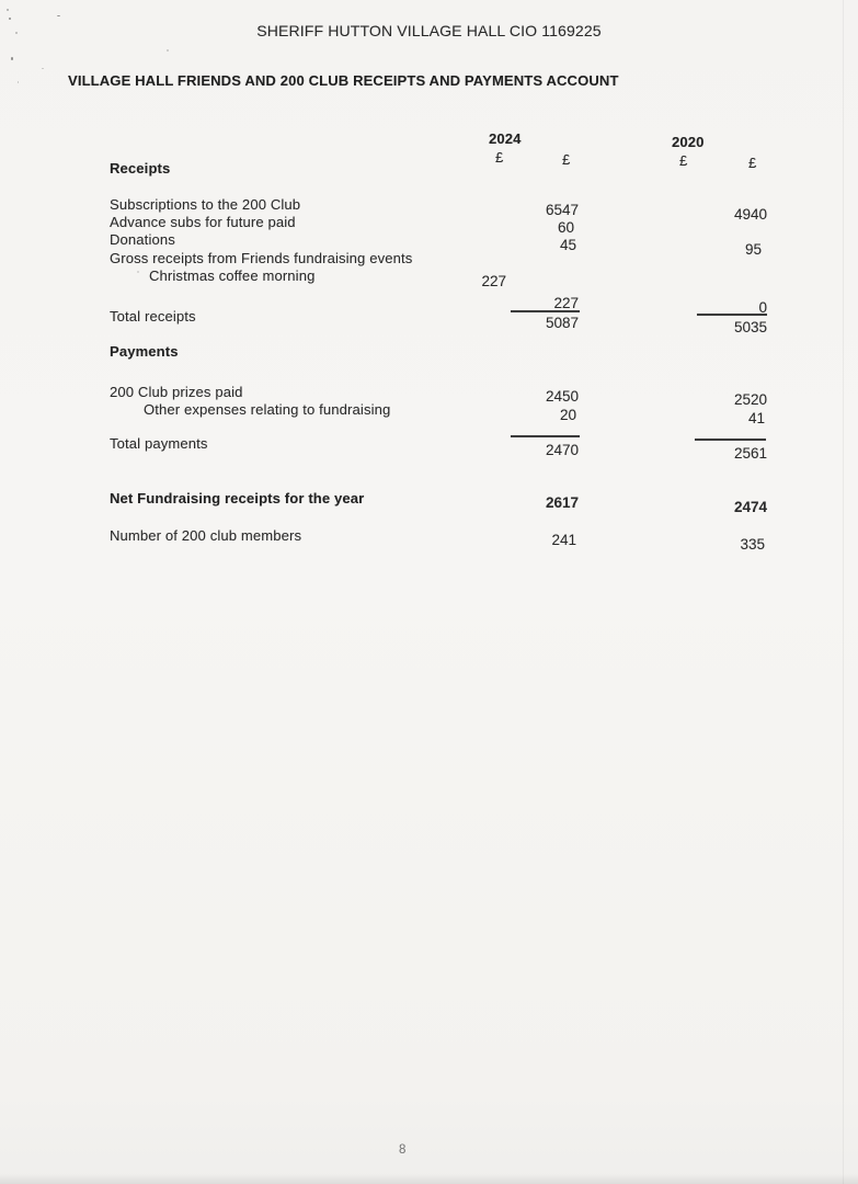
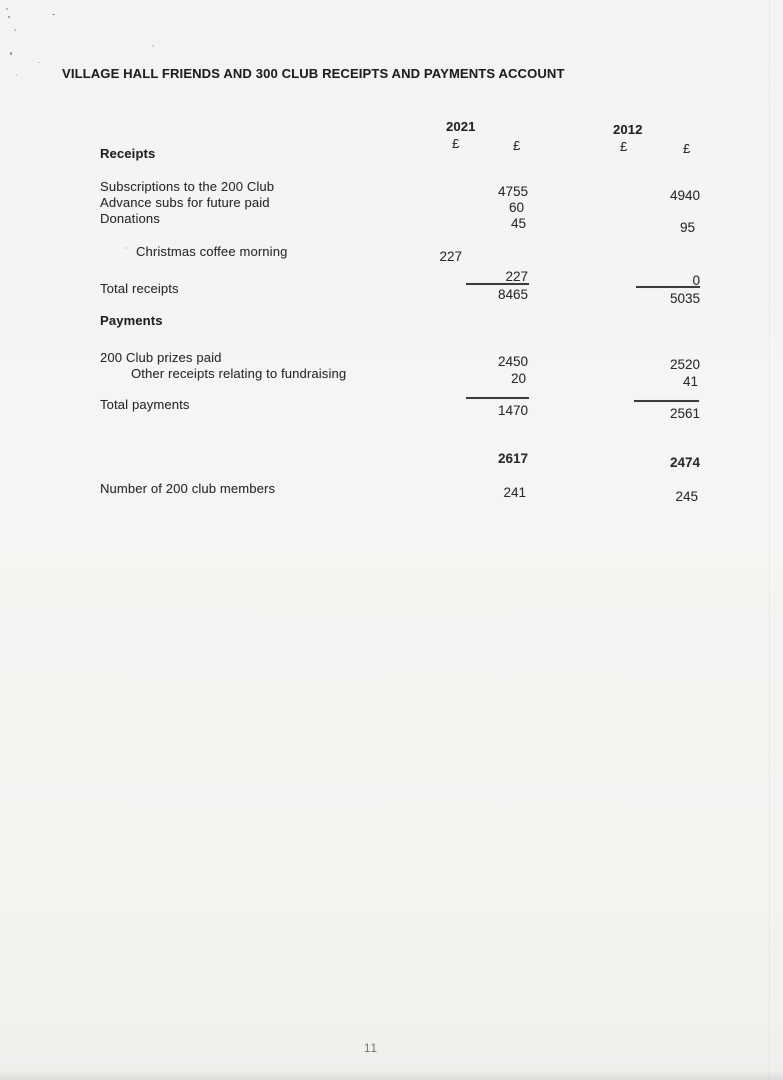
- SHERIFF HUTTON VILLAGE HALL CIO 1169225
- VILLAGE HALL FRIENDS AND 200 CLUB RECEIPTS AND PAYMENTS ACCOUNT
+ VILLAGE HALL FRIENDS AND 300 CLUB RECEIPTS AND PAYMENTS ACCOUNT
- 2024
+ 2021
- 2020
+ 2012
  £
  £
  £
  £
  Receipts
  Subscriptions to the 200 Club
- 6547
+ 4755
  4940
  Advance subs for future paid
  60
  Donations
  45
  95
- Gross receipts from Friends fundraising events
  Christmas coffee morning
  227
  227
  0
  Total receipts
- 5087
+ 8465
  5035
  Payments
  200 Club prizes paid
  2450
  2520
- Other expenses relating to fundraising
+ Other receipts relating to fundraising
  20
  41
  Total payments
- 2470
+ 1470
  2561
- Net Fundraising receipts for the year
  2617
  2474
  Number of 200 club members
  241
- 335
+ 245
- 8
+ 11
